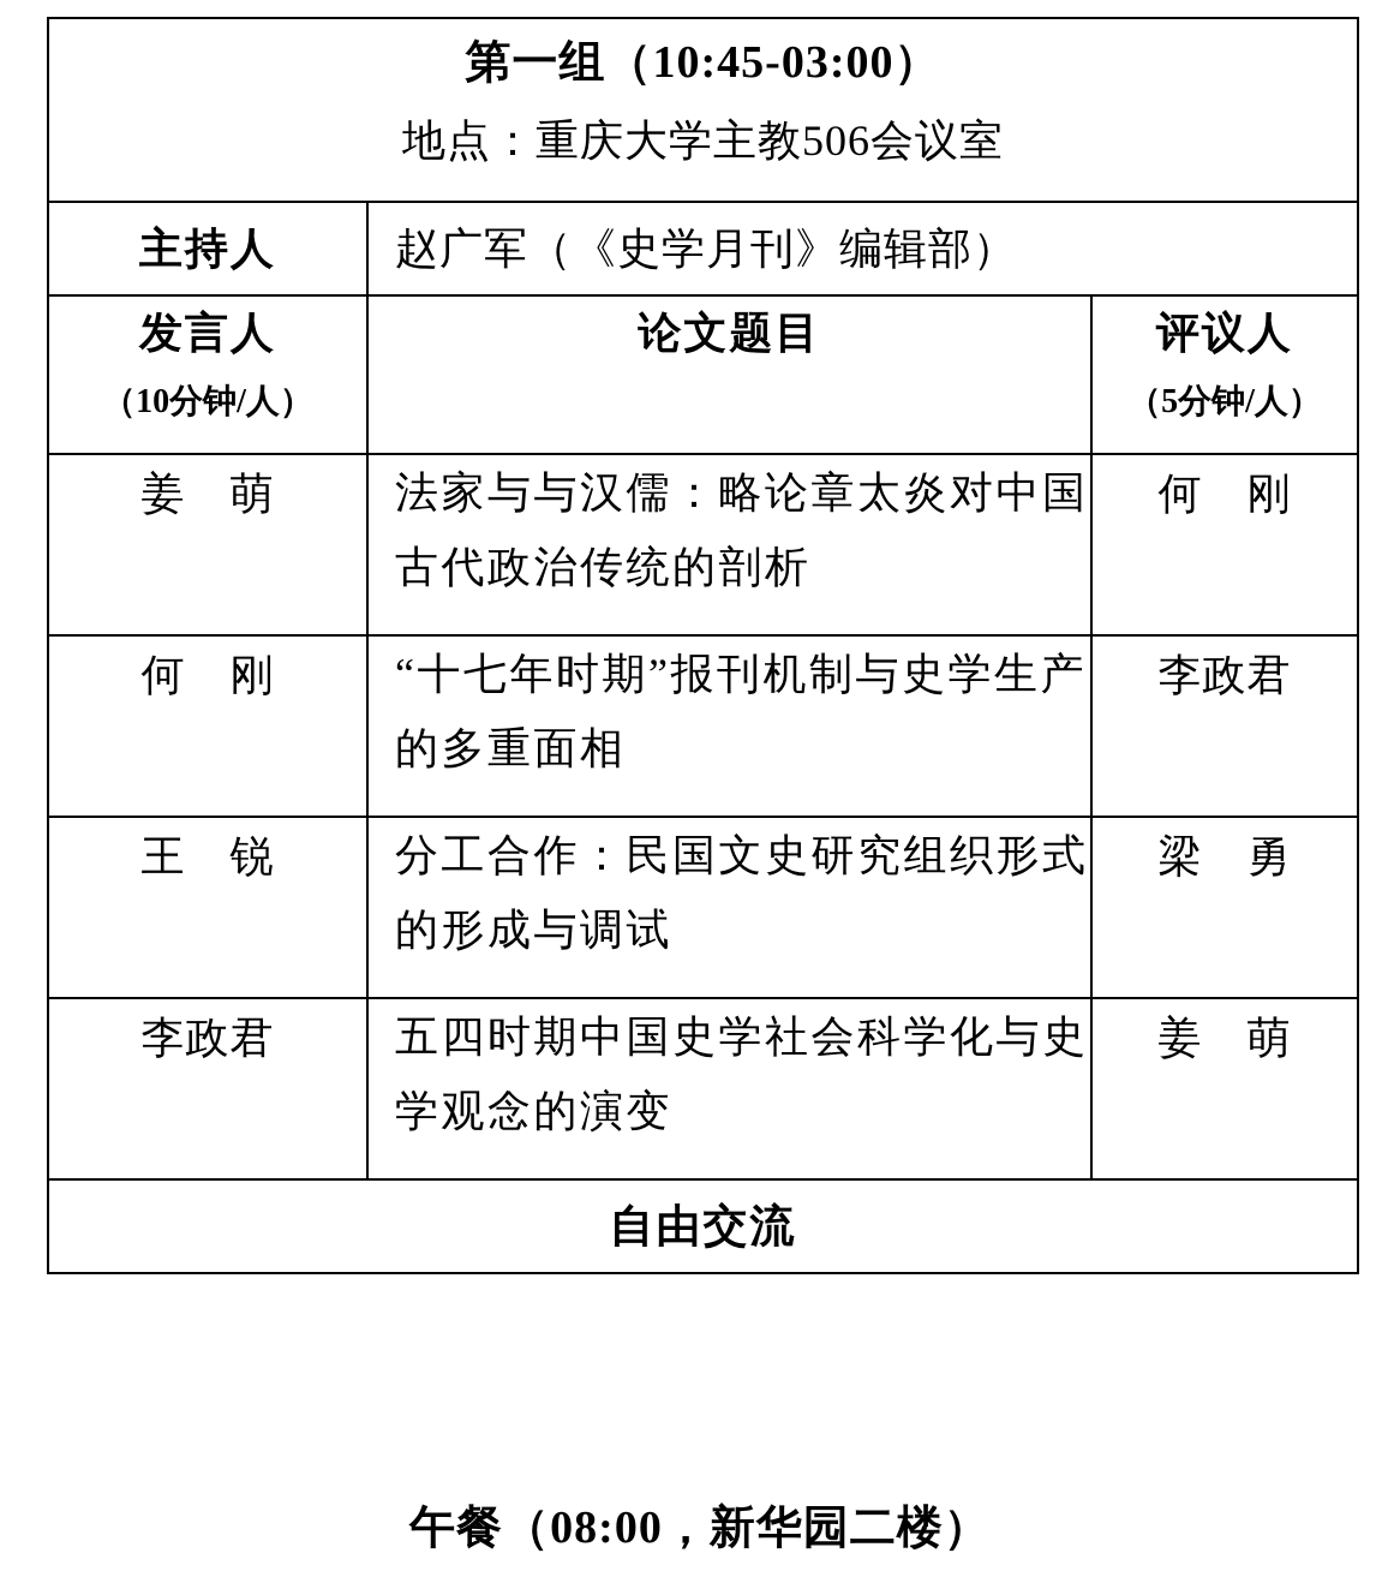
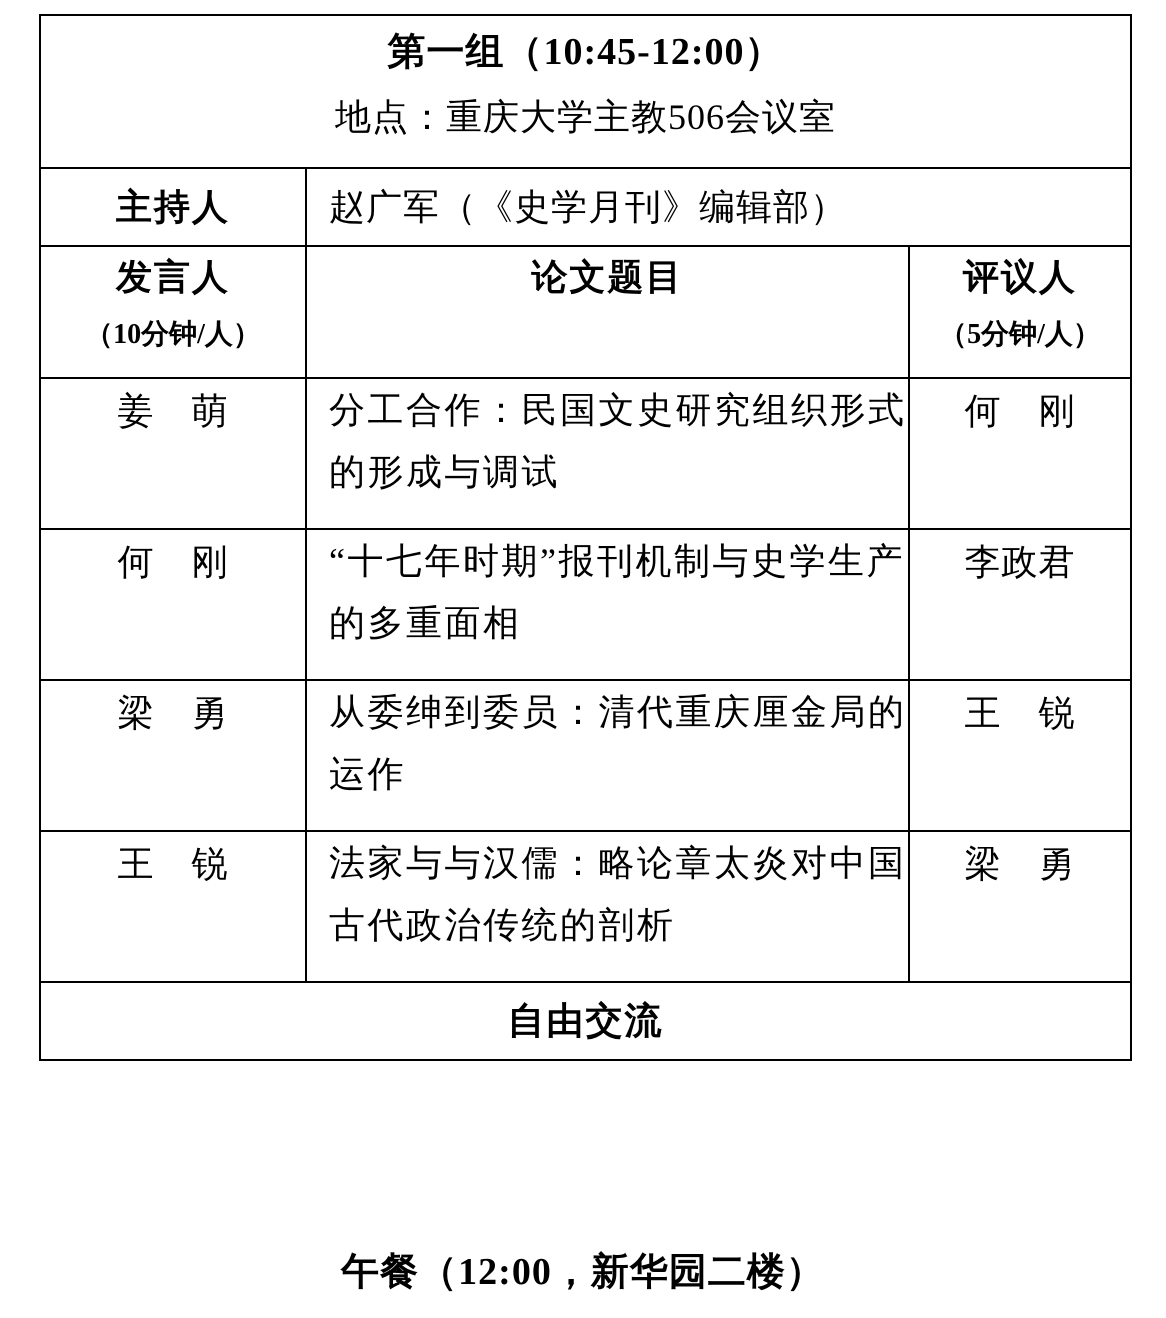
- 第一组（10:45-03:00） 地点：重庆大学主教506会议室
+ 第一组（10:45-12:00） 地点：重庆大学主教506会议室
  主持人	赵广军（《史学月刊》编辑部）
  发言人 （10分钟/人）	论文题目	评议人 （5分钟/人）
- 姜 萌	法家与与汉儒：略论章太炎对中国古代政治传统的剖析	何 刚
+ 姜 萌	分工合作：民国文史研究组织形式的形成与调试	何 刚
  何 刚	“十七年时期”报刊机制与史学生产的多重面相	李政君
+ 梁 勇	从委绅到委员：清代重庆厘金局的运作	王 锐
- 王 锐	分工合作：民国文史研究组织形式的形成与调试	梁 勇
+ 王 锐	法家与与汉儒：略论章太炎对中国古代政治传统的剖析	梁 勇
- 李政君	五四时期中国史学社会科学化与史学观念的演变	姜 萌
  自由交流
- 午餐（08:00，新华园二楼）
+ 午餐（12:00，新华园二楼）
